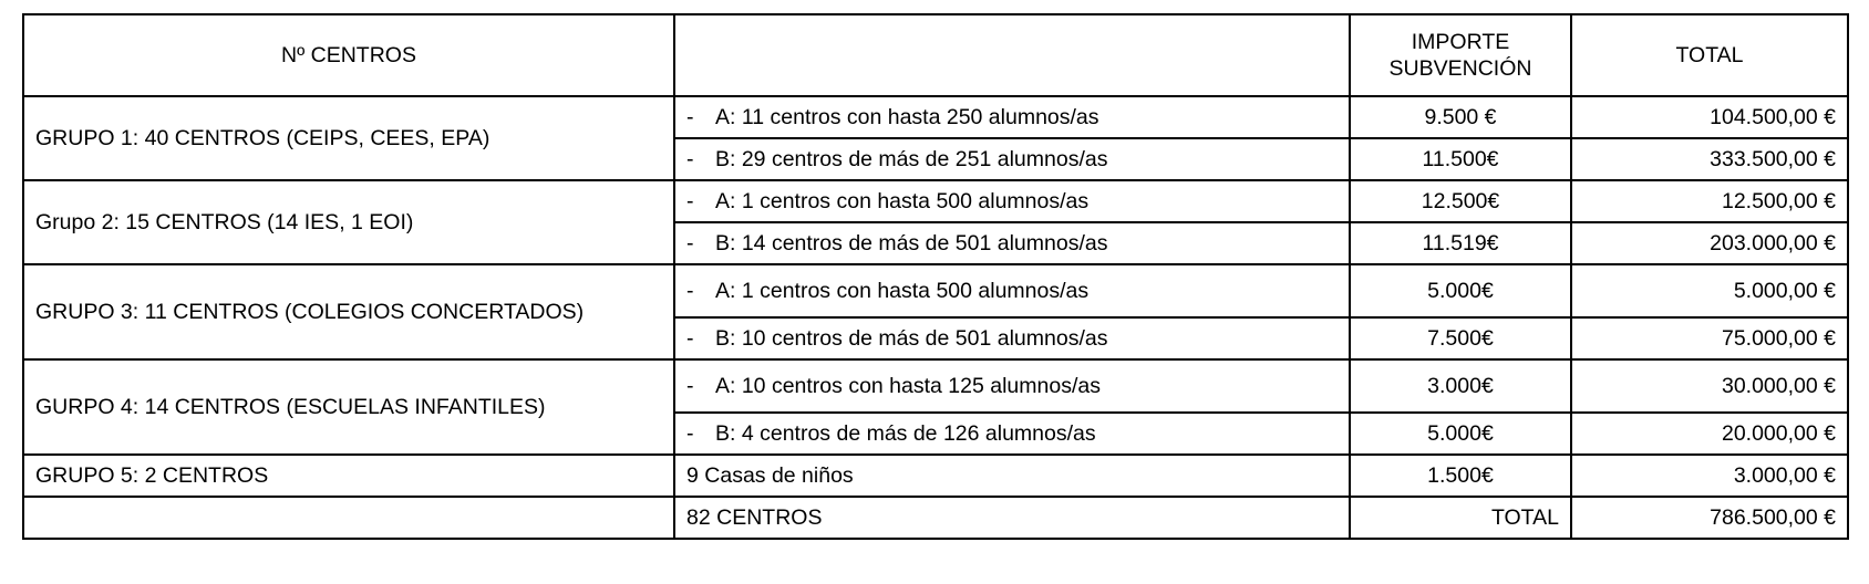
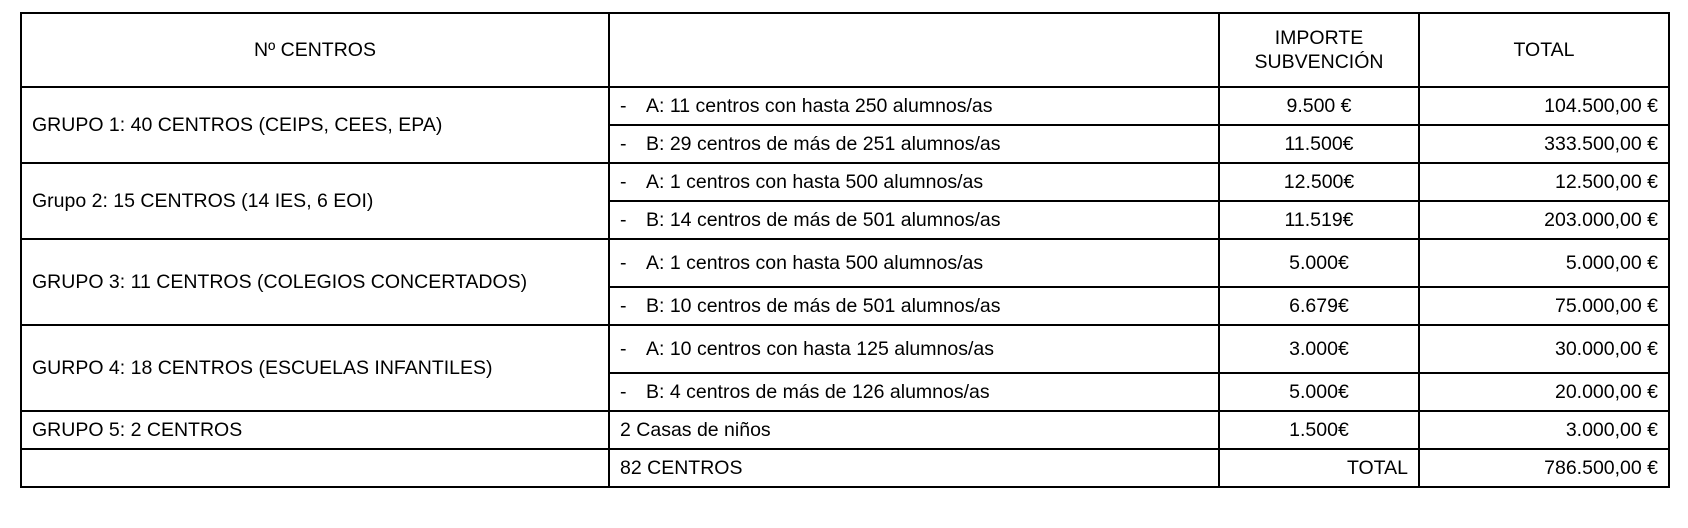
  Nº CENTROS		IMPORTE SUBVENCIÓN	TOTAL
  GRUPO 1: 40 CENTROS (CEIPS, CEES, EPA)	- A: 11 centros con hasta 250 alumnos/as	9.500 €	104.500,00 €
  - B: 29 centros de más de 251 alumnos/as	11.500€	333.500,00 €
- Grupo 2: 15 CENTROS (14 IES, 1 EOI)	- A: 1 centros con hasta 500 alumnos/as	12.500€	12.500,00 €
+ Grupo 2: 15 CENTROS (14 IES, 6 EOI)	- A: 1 centros con hasta 500 alumnos/as	12.500€	12.500,00 €
  - B: 14 centros de más de 501 alumnos/as	11.519€	203.000,00 €
  GRUPO 3: 11 CENTROS (COLEGIOS CONCERTADOS)	- A: 1 centros con hasta 500 alumnos/as	5.000€	5.000,00 €
- - B: 10 centros de más de 501 alumnos/as	7.500€	75.000,00 €
+ - B: 10 centros de más de 501 alumnos/as	6.679€	75.000,00 €
- GURPO 4: 14 CENTROS (ESCUELAS INFANTILES)	- A: 10 centros con hasta 125 alumnos/as	3.000€	30.000,00 €
+ GURPO 4: 18 CENTROS (ESCUELAS INFANTILES)	- A: 10 centros con hasta 125 alumnos/as	3.000€	30.000,00 €
  - B: 4 centros de más de 126 alumnos/as	5.000€	20.000,00 €
- GRUPO 5: 2 CENTROS	9 Casas de niños	1.500€	3.000,00 €
+ GRUPO 5: 2 CENTROS	2 Casas de niños	1.500€	3.000,00 €
  	82 CENTROS	TOTAL	786.500,00 €
